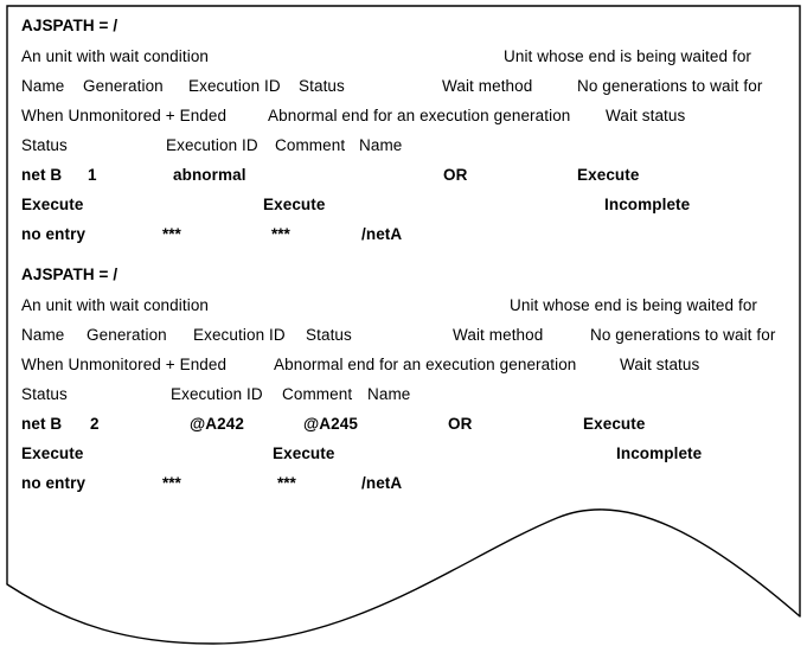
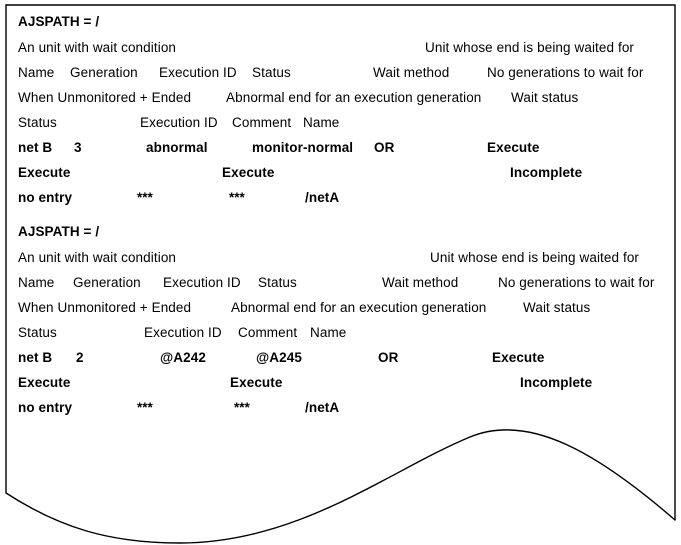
  AJSPATH = /
  An unit with wait condition
  Unit whose end is being waited for
  Name
  Generation
  Execution ID
  Status
  Wait method
  No generations to wait for
  When Unmonitored + Ended
  Abnormal end for an execution generation
  Wait status
  Status
  Execution ID
  Comment
  Name
  net B
- 1
+ 3
  abnormal
+ monitor-normal
  OR
  Execute
  Execute
  Execute
  Incomplete
  no entry
  ***
  ***
  /netA
  AJSPATH = /
  An unit with wait condition
  Unit whose end is being waited for
  Name
  Generation
  Execution ID
  Status
  Wait method
  No generations to wait for
  When Unmonitored + Ended
  Abnormal end for an execution generation
  Wait status
  Status
  Execution ID
  Comment
  Name
  net B
  2
  @A242
  @A245
  OR
  Execute
  Execute
  Execute
  Incomplete
  no entry
  ***
  ***
  /netA
